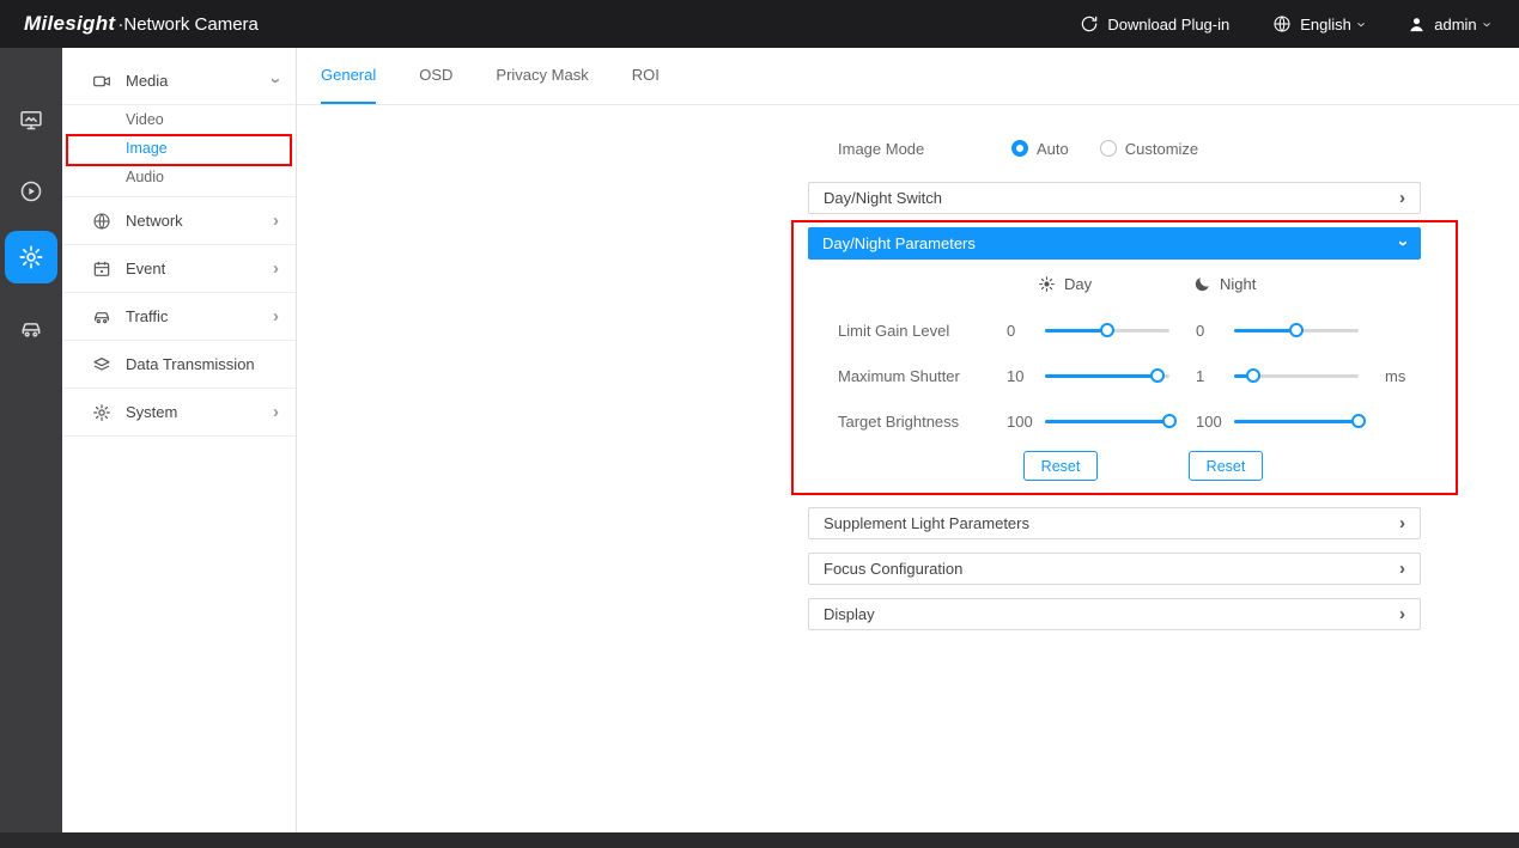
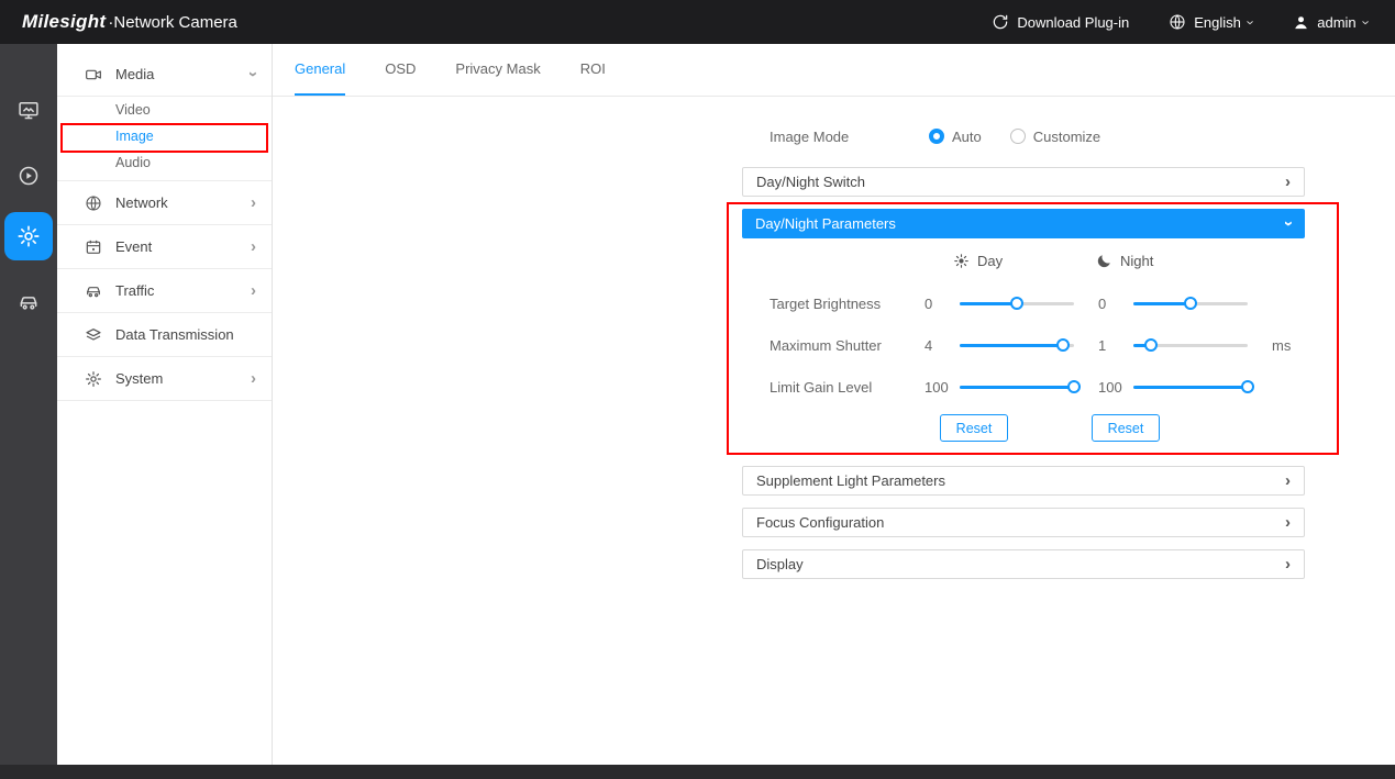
  Milesight
  ·Network Camera
  Download Plug-in
  English
  admin
  Media
  Video
  Image
  Audio
  Network
  ›
  Event
  ›
  Traffic
  ›
  Data Transmission
  System
  ›
  General
  OSD
  Privacy Mask
  ROI
  Image Mode
  Auto
  Customize
  Day/Night Switch
  ›
  Day/Night Parameters
  Day
  Night
- Limit Gain Level
+ Target Brightness
  0
  0
  Maximum Shutter
- 10
+ 4
  1
  ms
- Target Brightness
+ Limit Gain Level
  100
  100
  Reset
  Reset
  Supplement Light Parameters
  ›
  Focus Configuration
  ›
  Display
  ›
